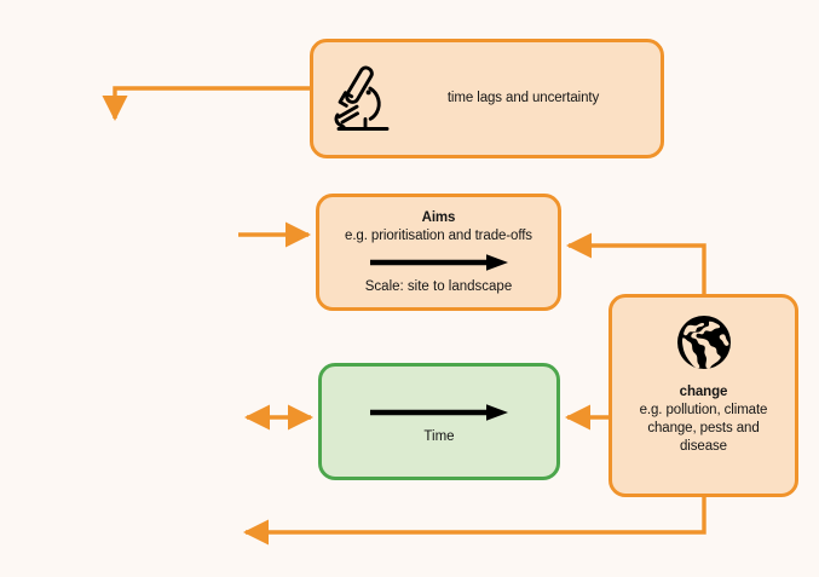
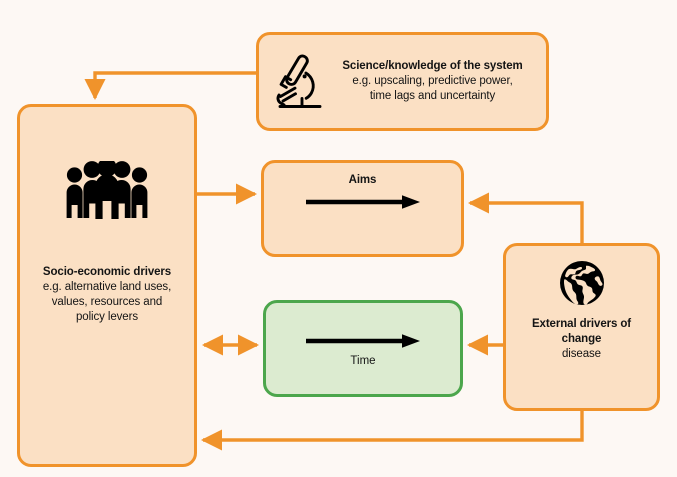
+ Socio-economic drivers
+ e.g. alternative land uses,
+ values, resources and
+ policy levers
+ Science/knowledge of the system
+ e.g. upscaling, predictive power,
  time lags and uncertainty
  Aims
- e.g. prioritisation and trade-offs
- Scale: site to landscape
  Time
+ External drivers of
  change
- e.g. pollution, climate
- change, pests and
  disease
